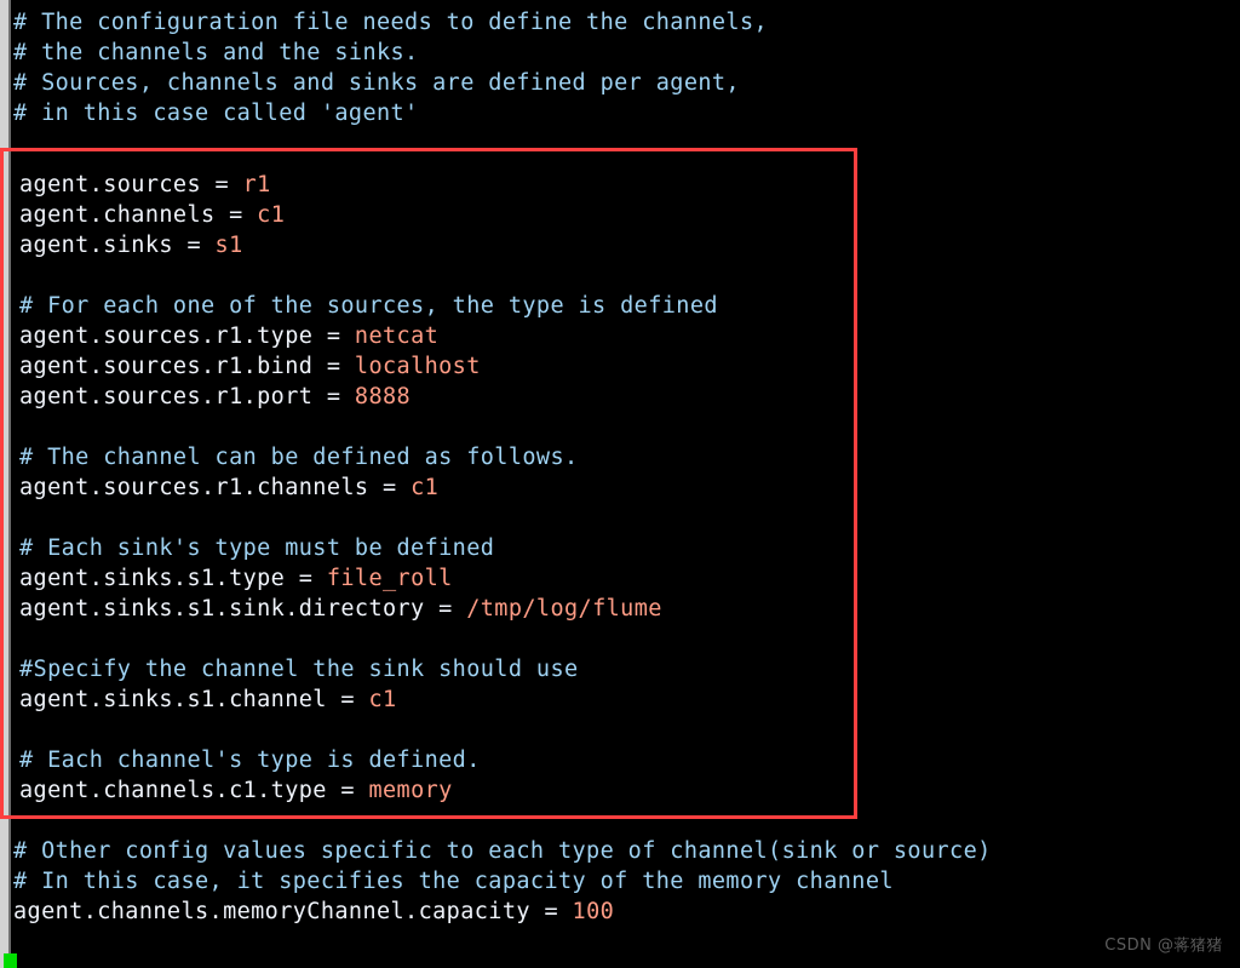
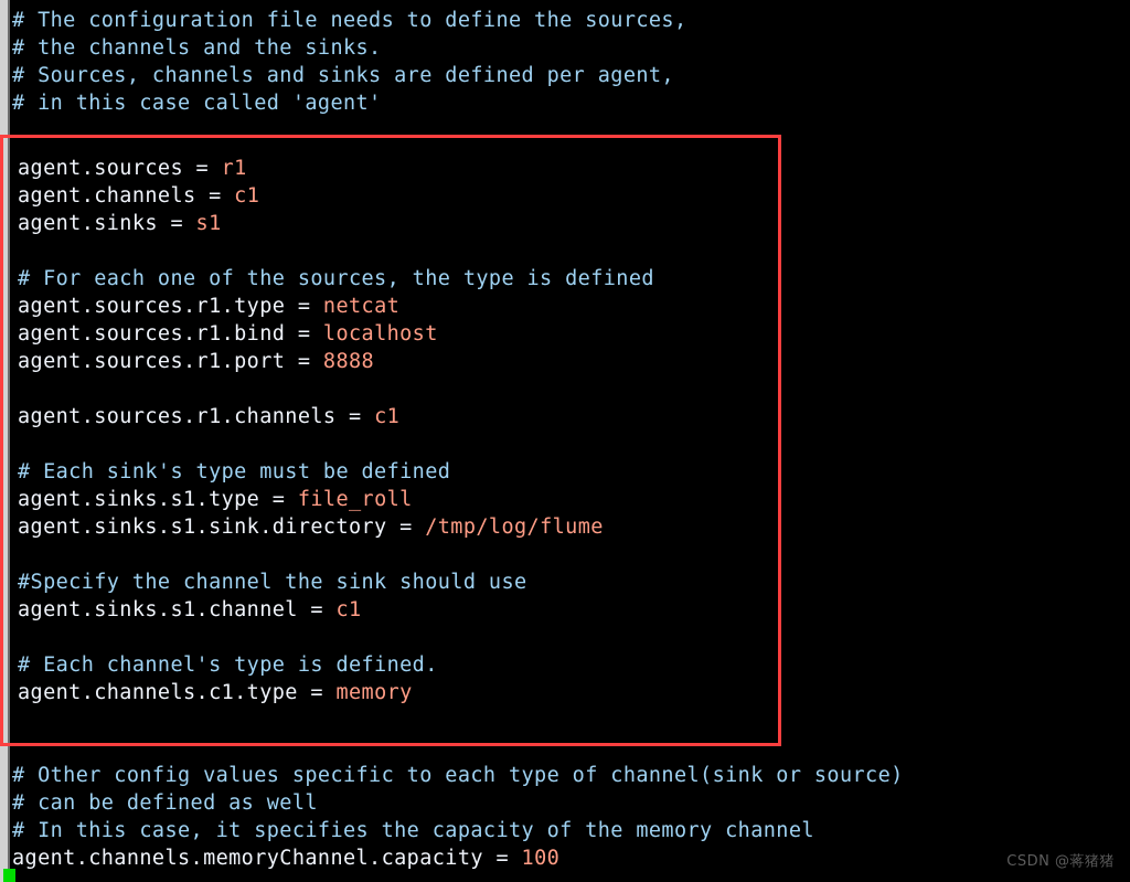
- # The configuration file needs to define the channels,
+ # The configuration file needs to define the sources,
  # the channels and the sinks.
  # Sources, channels and sinks are defined per agent,
  # in this case called 'agent'
  agent.sources = r1
  agent.channels = c1
  agent.sinks = s1
  # For each one of the sources, the type is defined
  agent.sources.r1.type = netcat
  agent.sources.r1.bind = localhost
  agent.sources.r1.port = 8888
- # The channel can be defined as follows.
  agent.sources.r1.channels = c1
  # Each sink's type must be defined
  agent.sinks.s1.type = file_roll
  agent.sinks.s1.sink.directory = /tmp/log/flume
  #Specify the channel the sink should use
  agent.sinks.s1.channel = c1
  # Each channel's type is defined.
  agent.channels.c1.type = memory
  # Other config values specific to each type of channel(sink or source)
+ # can be defined as well
  # In this case, it specifies the capacity of the memory channel
  agent.channels.memoryChannel.capacity = 100
  CSDN @蒋猪猪
